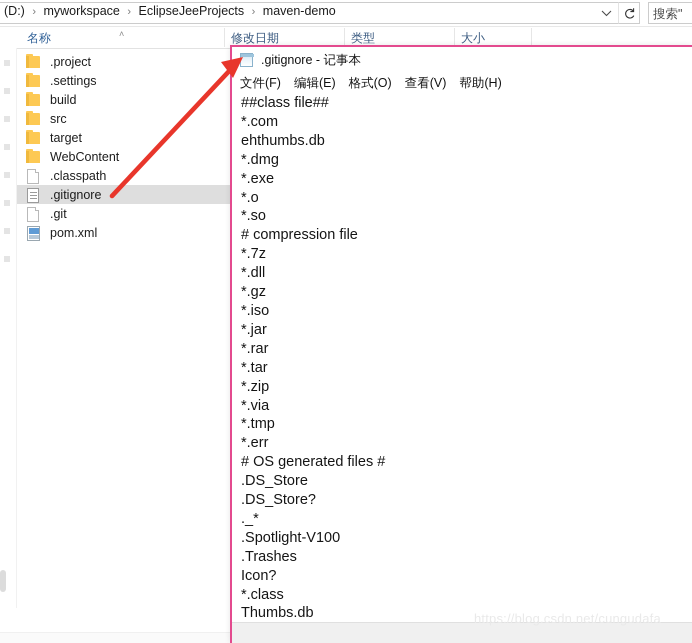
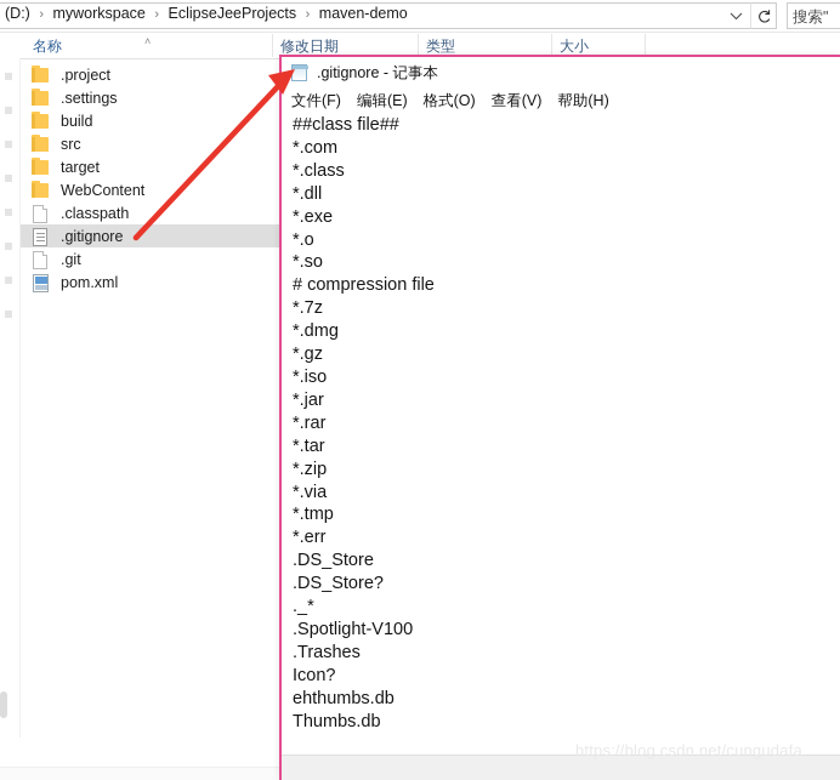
  (D:) › myworkspace › EclipseJeeProjects › maven-demo
  搜索"
  名称
  修改日期
  类型
  大小
  ˄
  .project
  .settings
  build
  src
  target
  WebContent
  .classpath
  .gitignore
  .git
  pom.xml
  .gitignore - 记事本
  文件(F)
  编辑(E)
  格式(O)
  查看(V)
  帮助(H)
  ##class file##
  *.com
- ehthumbs.db
+ *.class
- *.dmg
+ *.dll
  *.exe
  *.o
  *.so
  # compression file
  *.7z
- *.dll
+ *.dmg
  *.gz
  *.iso
  *.jar
  *.rar
  *.tar
  *.zip
  *.via
  *.tmp
  *.err
- # OS generated files #
  .DS_Store
  .DS_Store?
  ._*
  .Spotlight-V100
  .Trashes
  Icon?
- *.class
+ ehthumbs.db
  Thumbs.db
  https://blog.csdn.net/cungudafa
